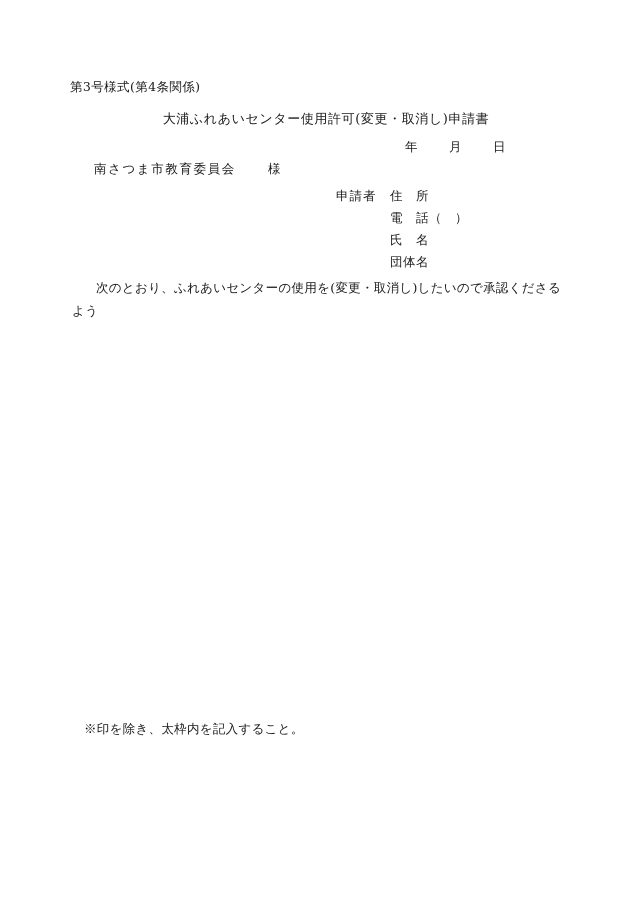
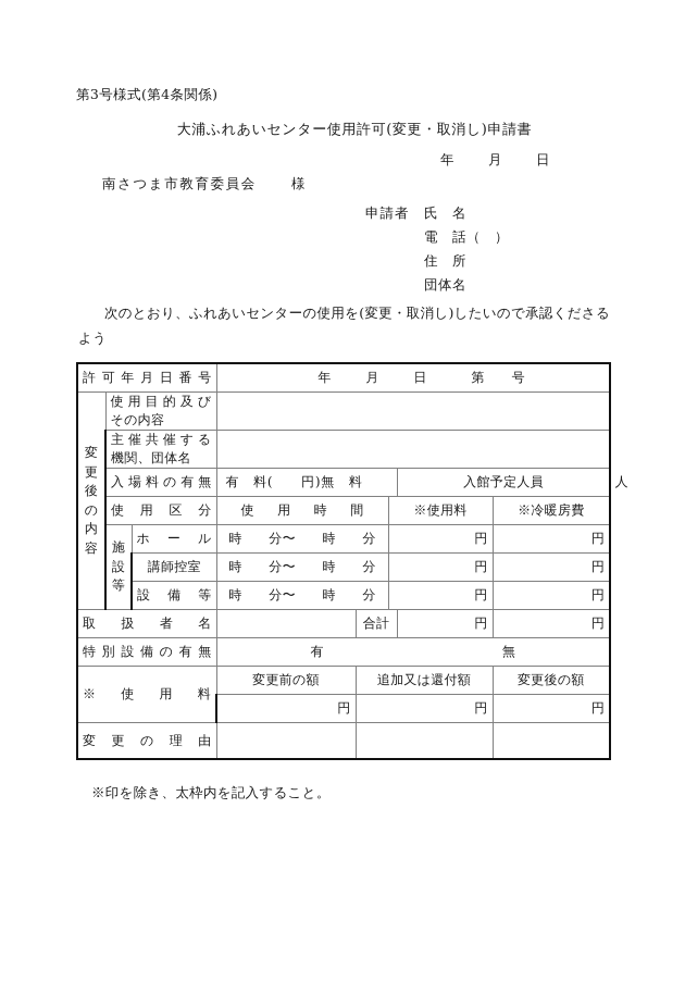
  第3号様式(第4条関係)
  大浦ふれあいセンター使用許可(変更・取消し)申請書
  年 月 日
  南さつま市教育委員会
  様
  申請者
- 住 所
+ 氏 名
  電 話（ ）
- 氏 名
+ 住 所
  団体名
  次のとおり、ふれあいセンターの使用を(変更・取消し)したいので承認くださるよう
+ 許可年月日番号	年 月 日 第 号
+ 変 更 後 の 内 容	使用目的及び その内容
+ 主催共催する 機関、団体名
+ 入場料の有無	有 料( 円)無 料	入館予定人員	人
+ 使用区分	使用時間	※使用料	※冷暖房費
+ 施 設 等	ホール	時 分〜 時 分	円	円
+ 講師控室	時 分〜 時 分	円	円
+ 設備等	時 分〜 時 分	円	円
+ 取扱者名		合計	円	円
+ 特別設備の有無	有 無
+ ※ 使 用 料	変更前の額	追加又は還付額	変更後の額
+ 円	円	円
+ 変更の理由
  ※印を除き、太枠内を記入すること。
